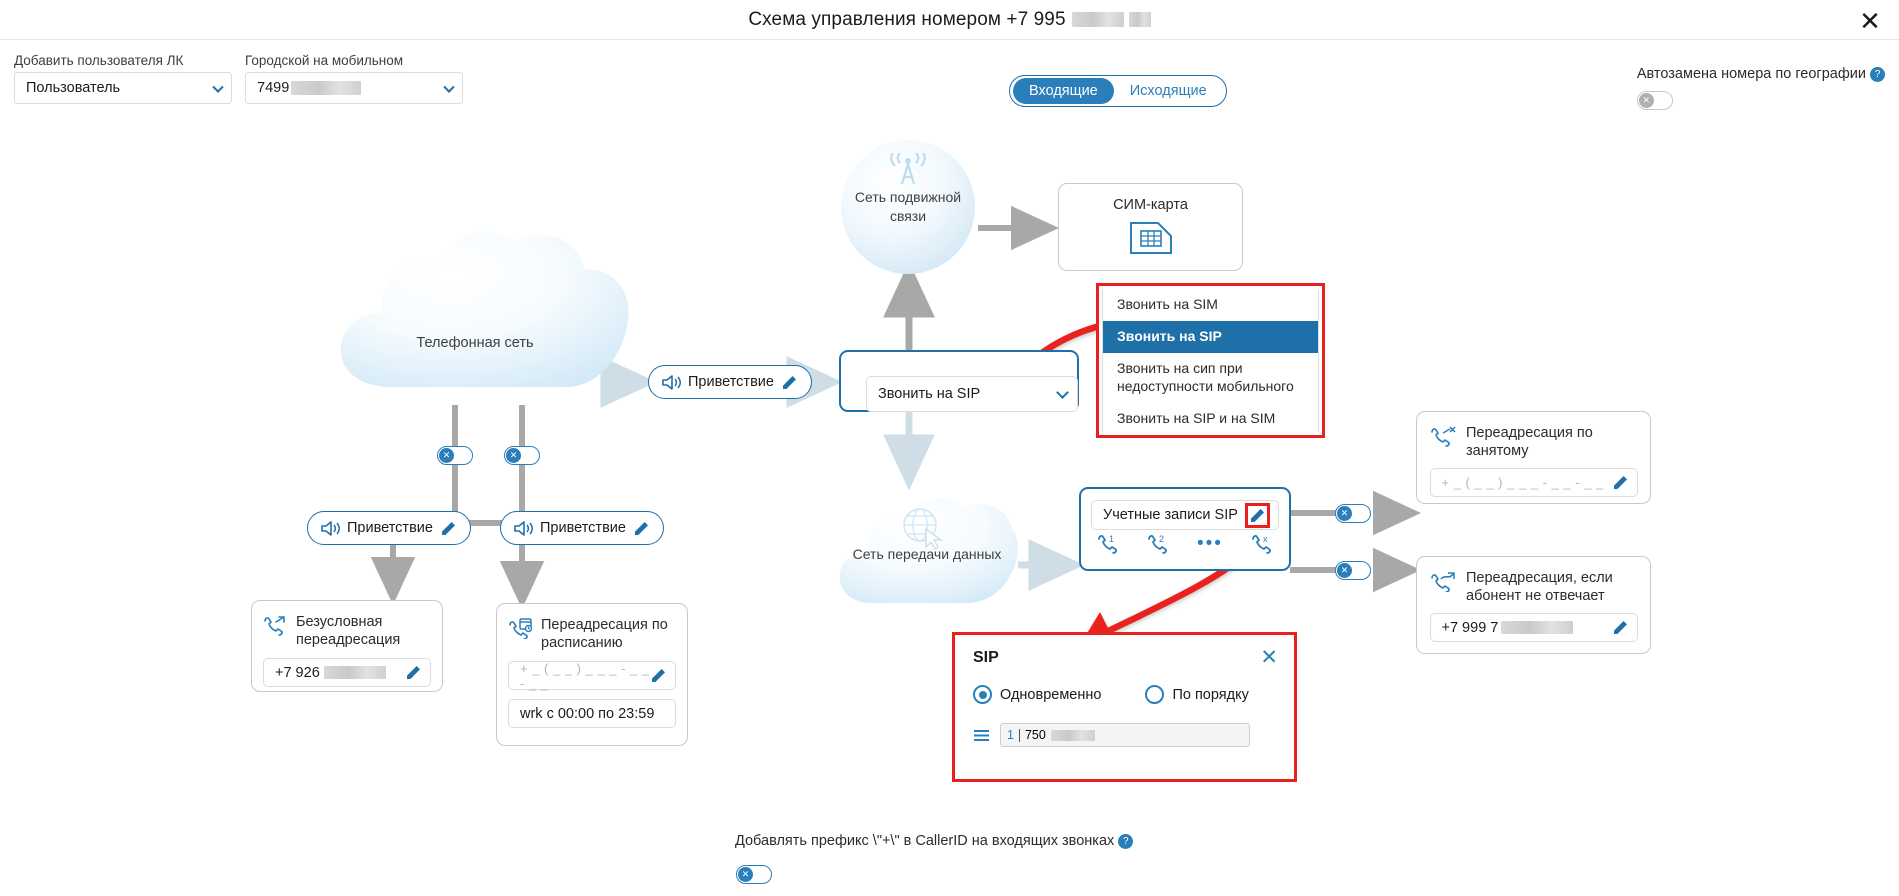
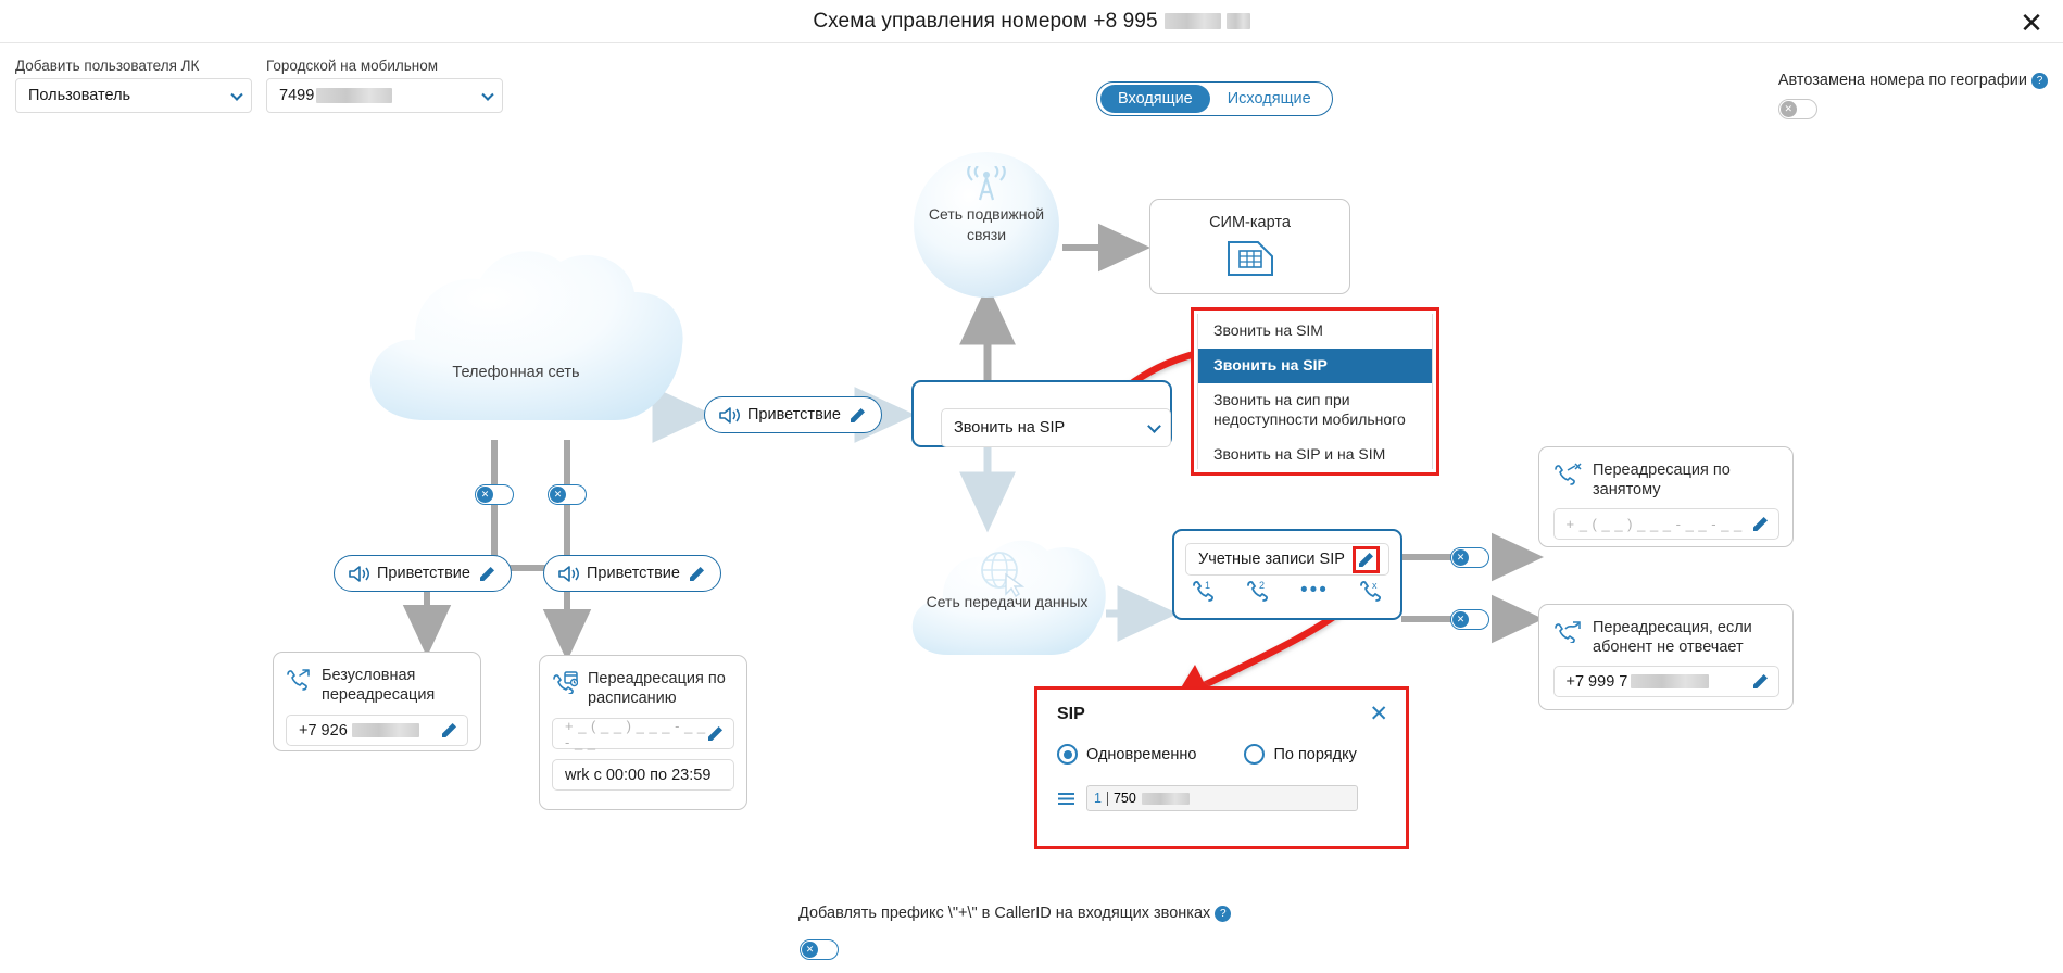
- Схема управления номером +7 995
+ Схема управления номером +8 995
  ✕
  Добавить пользователя ЛК
  Пользователь
  Городской на мобильном
  7499
  Входящие
  Исходящие
  Автозамена номера по географии ?
  ✕
  Телефонная сеть
  Сеть подвижной связи
  СИМ-карта
  Сеть передачи данных
  Приветствие
  Приветствие
  Приветствие
  ✕
  ✕
  Звонить на SIP
  Звонить на SIM
  Звонить на SIP
  Звонить на сип при недоступности мобильного
  Звонить на SIP и на SIM
  Учетные записи SIP
  1
  2
  •••
  x
  ✕
  ✕
  Безусловная переадресация
  +7 926
  Переадресация по расписанию
  + _ ( _ _ ) _ _ _ - _ _ - _ _
  wrk с 00:00 по 23:59
  Переадресация по занятому
  + _ ( _ _ ) _ _ _ - _ _ - _ _
  Переадресация, если абонент не отвечает
  +7 999 7
  SIP
  ✕
  Одновременно
  По порядку
  1
  750
  Добавлять префикс \"+\" в CallerID на входящих звонках ?
  ✕
